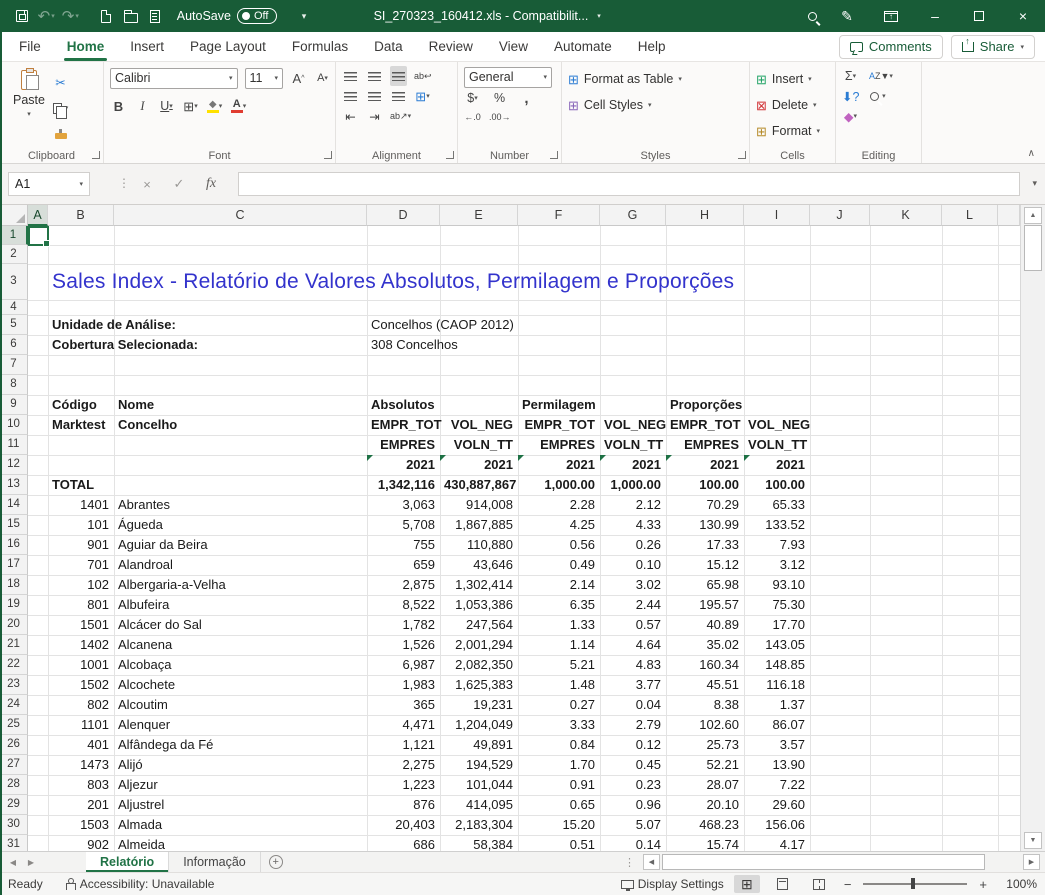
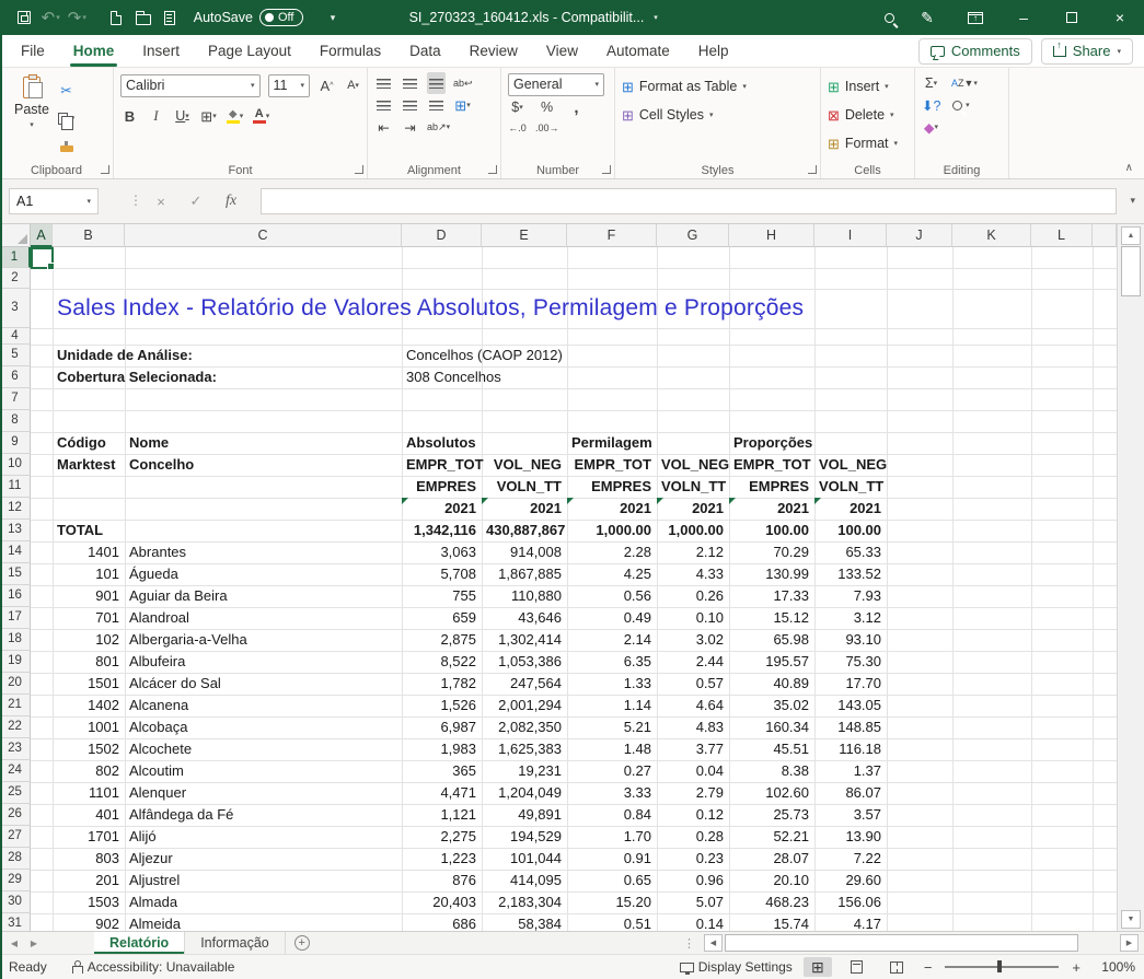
  ↶
  ↷
  AutoSave
  Off
  ▾
  SI_270323_160412.xls - Compatibilit...
  ✎
  ↑
  –
  ×
  File
  Home
  Insert
  Page Layout
  Formulas
  Data
  Review
  View
  Automate
  Help
  Comments
  Share
  Paste
  ✂
  Clipboard
  Calibri
  11
  A
  A
  B
  I
  U
  ⊞
  ◆
  A
  Font
  ab↩
  ⊞
  ⇤
  ⇥
  ab↗
  Alignment
  General
  $
  %
  ,
  ←.0
  .00→
  Number
  ⊞
  Format as Table
  ⊞
  Cell Styles
  Styles
  ⊞
  Insert
  ⊠
  Delete
  ⊞
  Format
  Cells
  Σ
  A
  Z▼
  ⬇?
  ◆
  Editing
  ∧
  A1
  ⋮
  ×
  ✓
  fx
  ▾
  A
  B
  C
  D
  E
  F
  G
  H
  I
  J
  K
  L
  1
  2
  3
  4
  5
  6
  7
  8
  9
  10
  11
  12
  13
  14
  15
  16
  17
  18
  19
  20
  21
  22
  23
  24
  25
  26
  27
  28
  29
  30
  31
  Sales Index - Relatório de Valores Absolutos, Permilagem e Proporções
  Unidade de Análise:
  Concelhos (CAOP 2012)
  Cobertura Selecionada:
  308 Concelhos
  Código
  Nome
  Absolutos
  Permilagem
  Proporções
  Marktest
  Concelho
  EMPR_TOT
  VOL_NEG
  EMPR_TOT
  VOL_NEG
  EMPR_TOT
  VOL_NEG
  EMPRES
  VOLN_TT
  EMPRES
  VOLN_TT
  EMPRES
  VOLN_TT
  2021
  2021
  2021
  2021
  2021
  2021
  TOTAL
  1,342,116
  430,887,867
  1,000.00
  1,000.00
  100.00
  100.00
  1401
  Abrantes
  3,063
  914,008
  2.28
  2.12
  70.29
  65.33
  101
  Águeda
  5,708
  1,867,885
  4.25
  4.33
  130.99
  133.52
  901
  Aguiar da Beira
  755
  110,880
  0.56
  0.26
  17.33
  7.93
  701
  Alandroal
  659
  43,646
  0.49
  0.10
  15.12
  3.12
  102
  Albergaria-a-Velha
  2,875
  1,302,414
  2.14
  3.02
  65.98
  93.10
  801
  Albufeira
  8,522
  1,053,386
  6.35
  2.44
  195.57
  75.30
  1501
  Alcácer do Sal
  1,782
  247,564
  1.33
  0.57
  40.89
  17.70
  1402
  Alcanena
  1,526
  2,001,294
  1.14
  4.64
  35.02
  143.05
  1001
  Alcobaça
  6,987
  2,082,350
  5.21
  4.83
  160.34
  148.85
  1502
  Alcochete
  1,983
  1,625,383
  1.48
  3.77
  45.51
  116.18
  802
  Alcoutim
  365
  19,231
  0.27
  0.04
  8.38
  1.37
  1101
  Alenquer
  4,471
  1,204,049
  3.33
  2.79
  102.60
  86.07
  401
  Alfândega da Fé
  1,121
  49,891
  0.84
  0.12
  25.73
  3.57
- 1473
+ 1701
  Alijó
  2,275
  194,529
  1.70
- 0.45
+ 0.28
  52.21
  13.90
  803
  Aljezur
  1,223
  101,044
  0.91
  0.23
  28.07
  7.22
  201
  Aljustrel
  876
  414,095
  0.65
  0.96
  20.10
  29.60
  1503
  Almada
  20,403
  2,183,304
  15.20
  5.07
  468.23
  156.06
  902
  Almeida
  686
  58,384
  0.51
  0.14
  15.74
  4.17
  ◀
  ▶
  Relatório
  Informação
  +
  ⋮
  Ready
  Accessibility: Unavailable
  Display Settings
  ⊞
  −
  +
  100%
